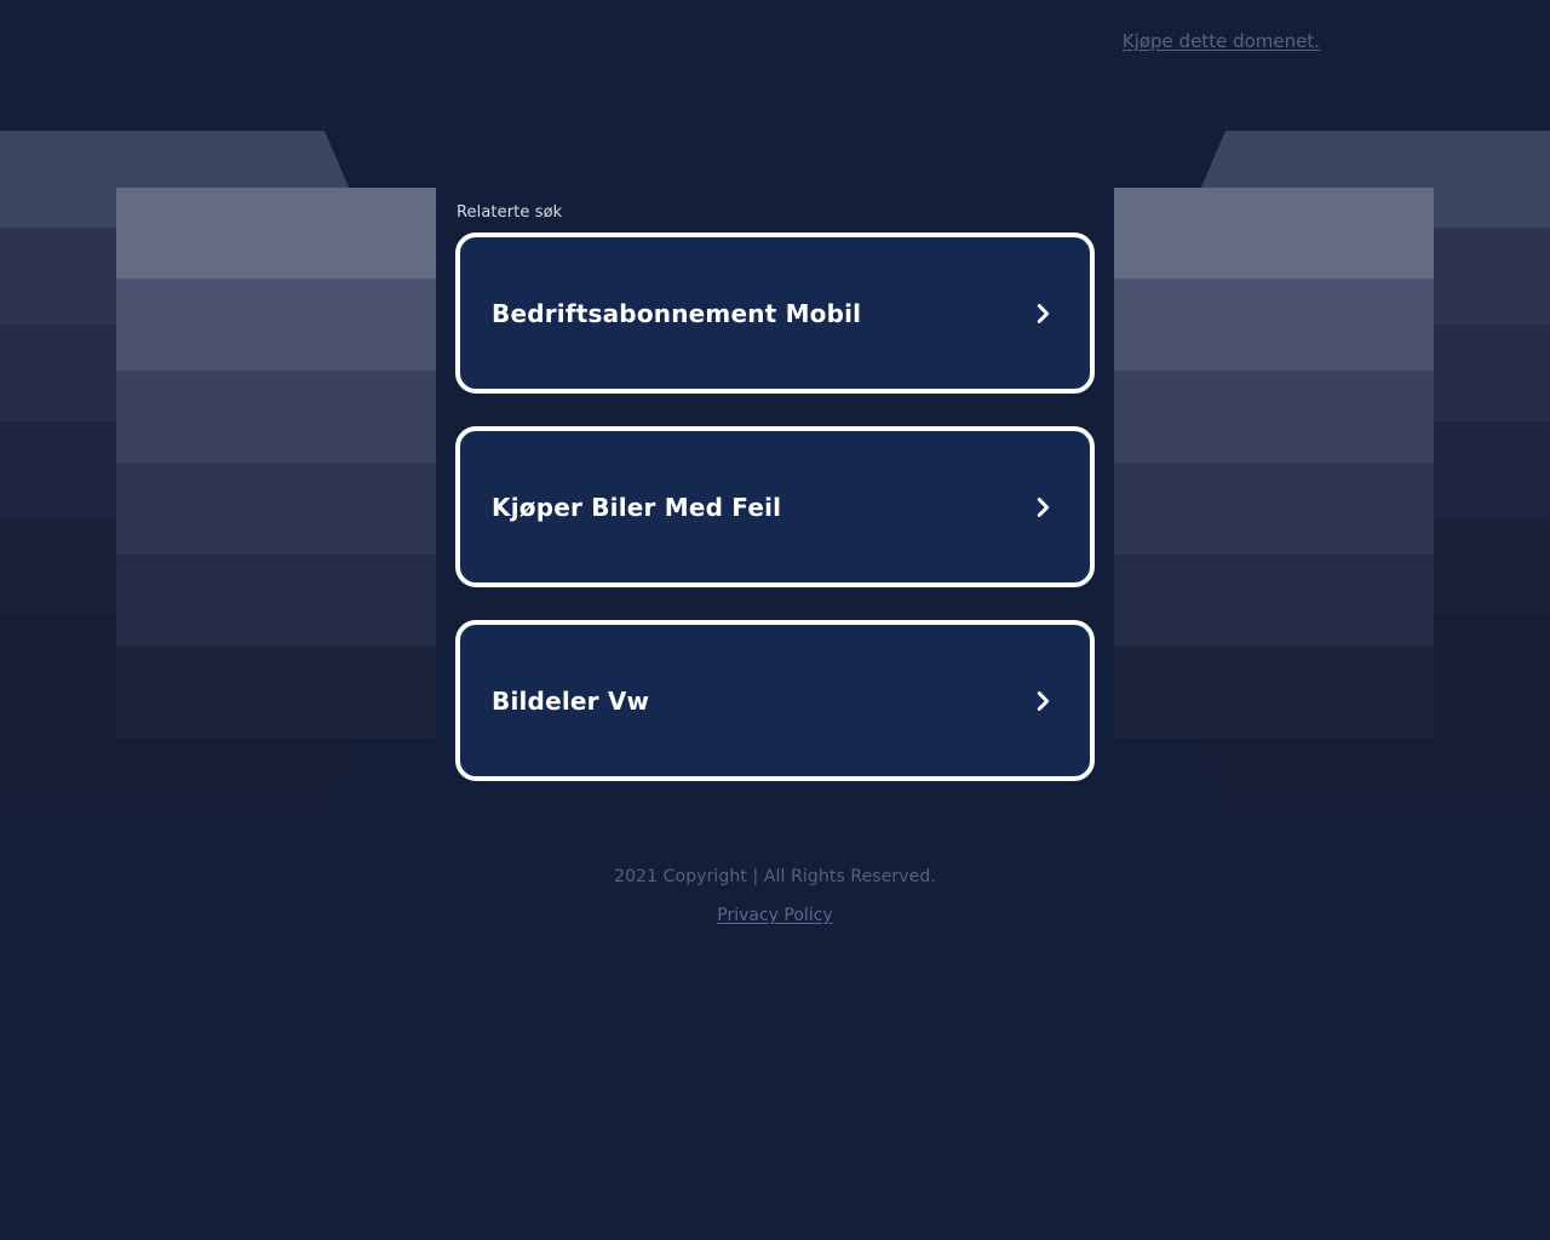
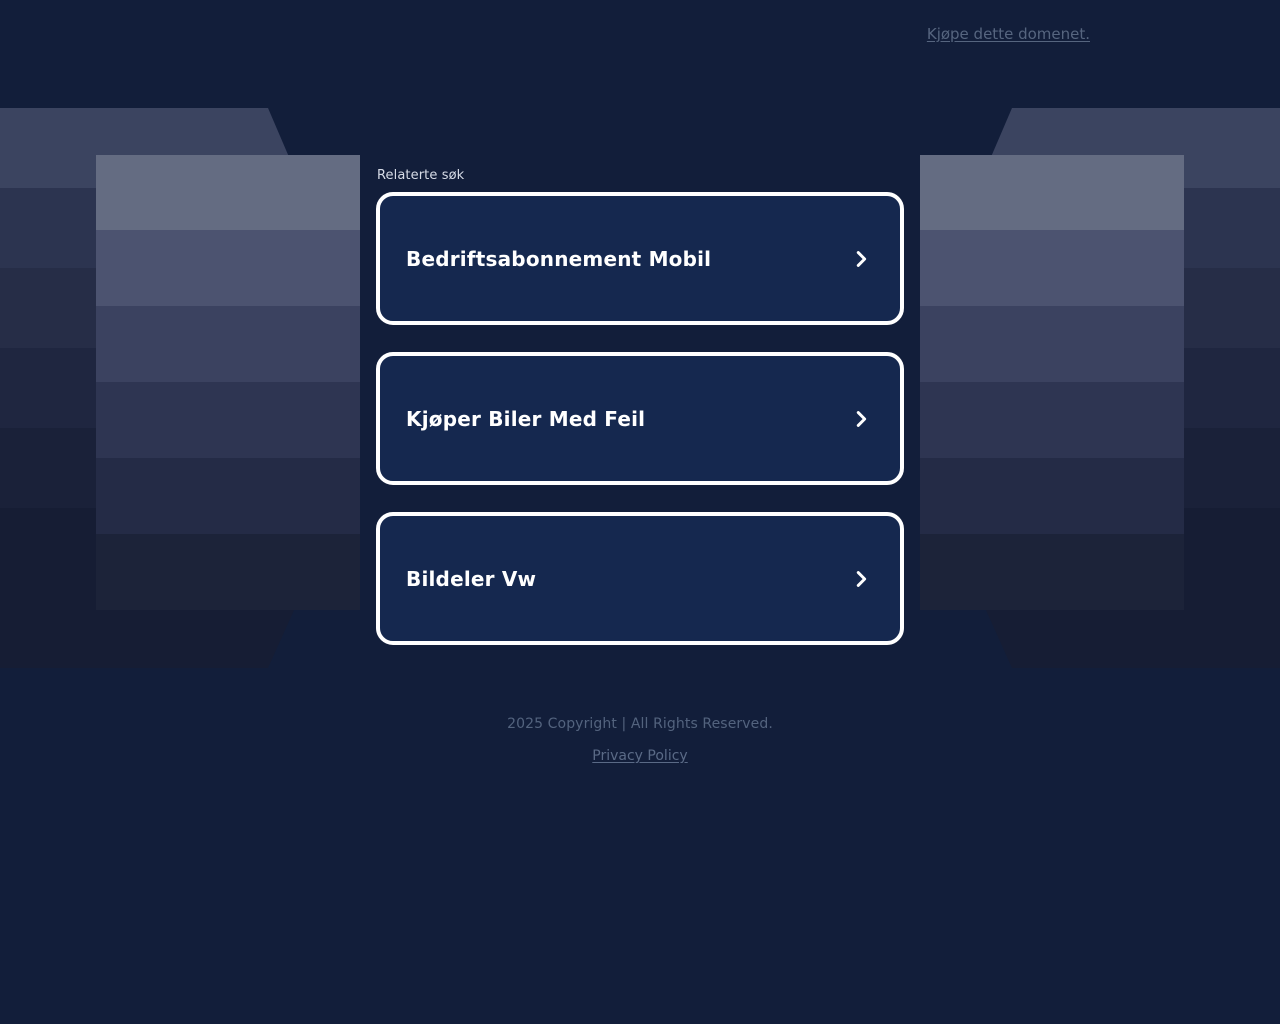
  Kjøpe dette domenet.
  Relaterte søk
  Bedriftsabonnement Mobil
  Kjøper Biler Med Feil
  Bildeler Vw
- 2021 Copyright | All Rights Reserved.
+ 2025 Copyright | All Rights Reserved.
  Privacy Policy
